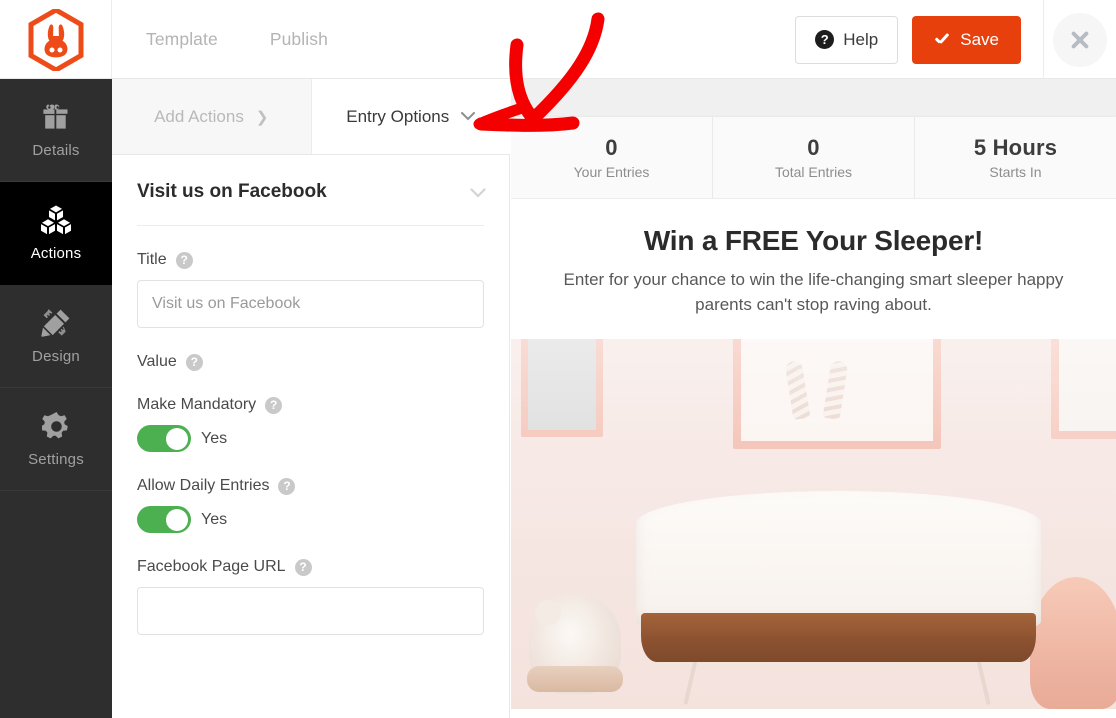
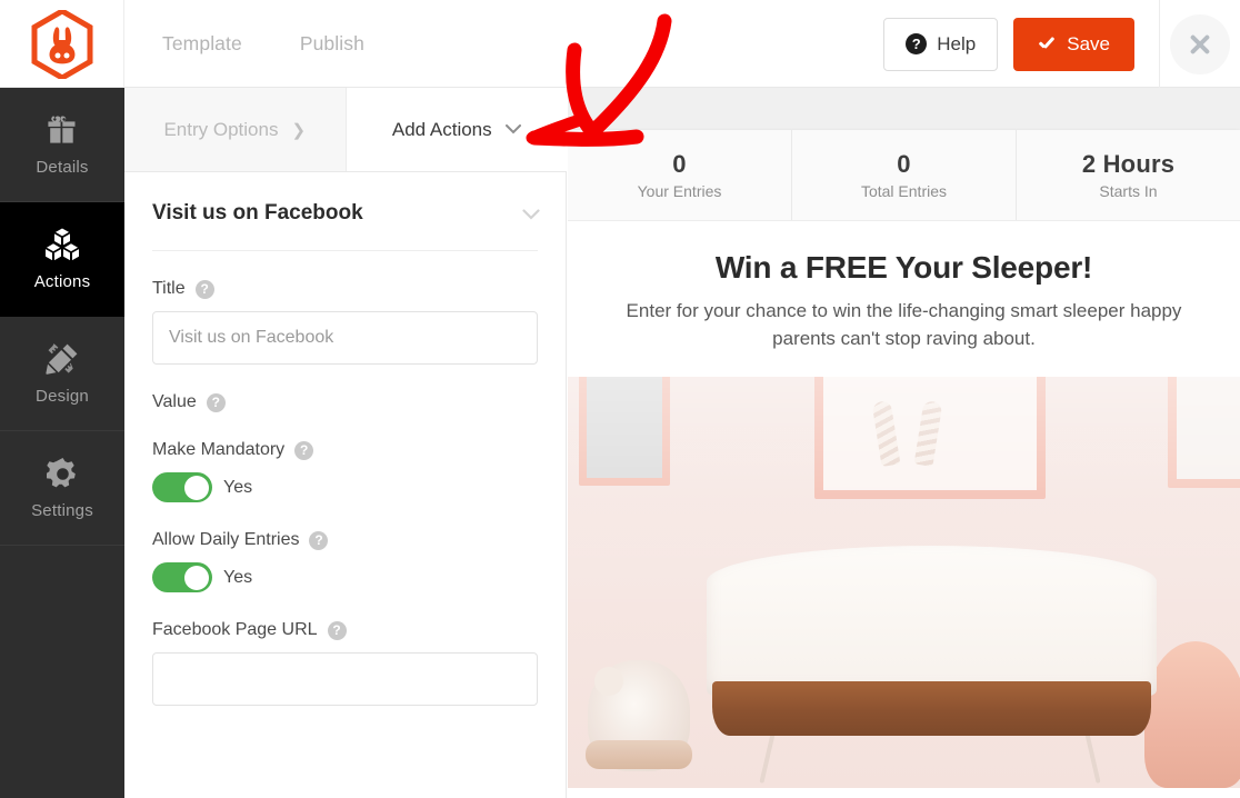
  Template
  Publish
  ?
  Help
  Save
  Details
  Actions
  Design
  Settings
- Add Actions
+ Entry Options
  ❯
- Entry Options
+ Add Actions
  Visit us on Facebook
  Title
  ?
  Visit us on Facebook
  Value
  ?
  Make Mandatory
  ?
  Yes
  Allow Daily Entries
  ?
  Yes
  Facebook Page URL
  ?
  0
  Your Entries
  0
  Total Entries
- 5 Hours
+ 2 Hours
  Starts In
  Win a FREE Your Sleeper!
  Enter for your chance to win the life-changing smart sleeper happy parents can't stop raving about.
